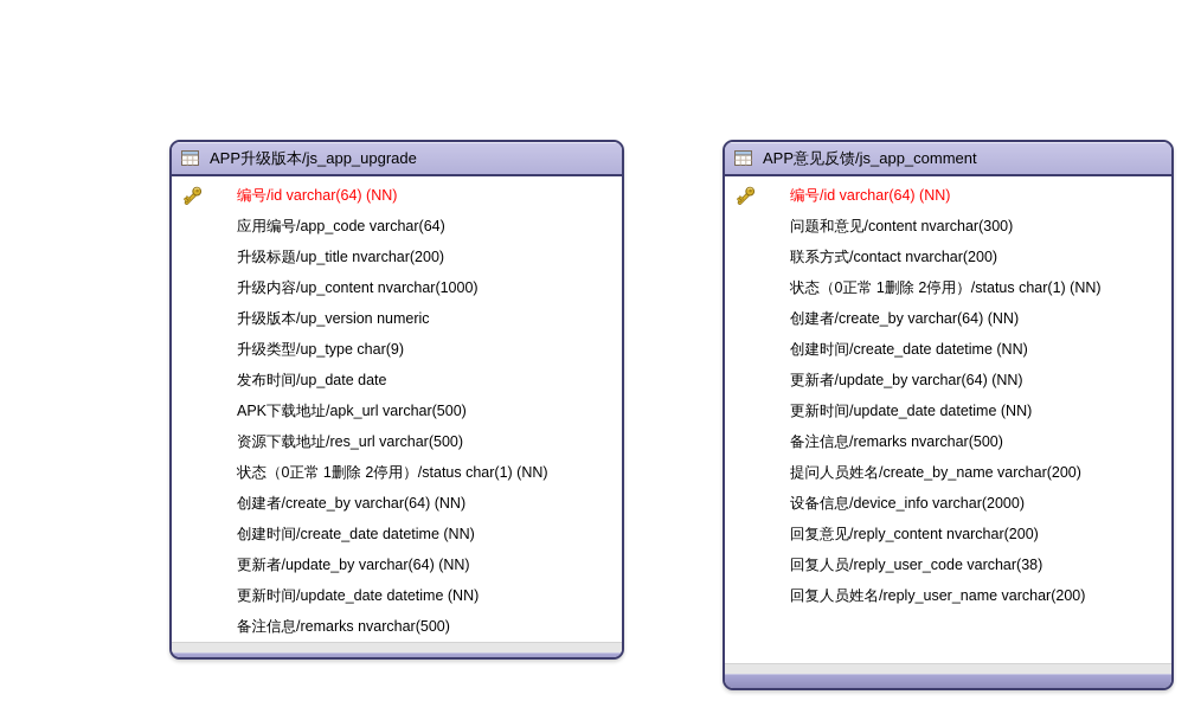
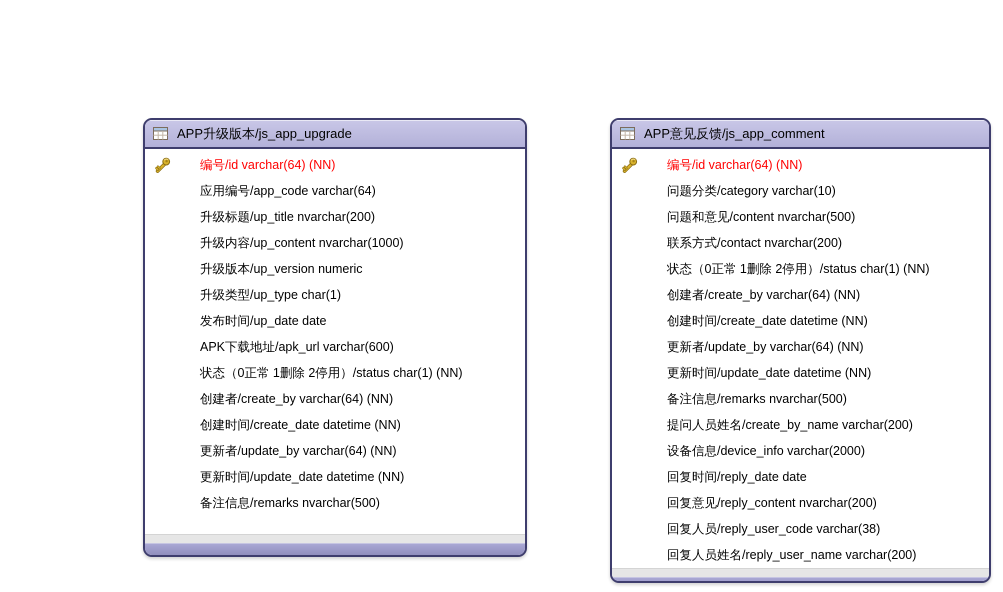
  APP升级版本/js_app_upgrade
  编号/id varchar(64) (NN)
  应用编号/app_code varchar(64)
  升级标题/up_title nvarchar(200)
  升级内容/up_content nvarchar(1000)
  升级版本/up_version numeric
- 升级类型/up_type char(9)
+ 升级类型/up_type char(1)
  发布时间/up_date date
- APK下载地址/apk_url varchar(500)
+ APK下载地址/apk_url varchar(600)
- 资源下载地址/res_url varchar(500)
  状态（0正常 1删除 2停用）/status char(1) (NN)
  创建者/create_by varchar(64) (NN)
  创建时间/create_date datetime (NN)
  更新者/update_by varchar(64) (NN)
  更新时间/update_date datetime (NN)
  备注信息/remarks nvarchar(500)
  APP意见反馈/js_app_comment
  编号/id varchar(64) (NN)
+ 问题分类/category varchar(10)
- 问题和意见/content nvarchar(300)
+ 问题和意见/content nvarchar(500)
  联系方式/contact nvarchar(200)
  状态（0正常 1删除 2停用）/status char(1) (NN)
  创建者/create_by varchar(64) (NN)
  创建时间/create_date datetime (NN)
  更新者/update_by varchar(64) (NN)
  更新时间/update_date datetime (NN)
  备注信息/remarks nvarchar(500)
  提问人员姓名/create_by_name varchar(200)
  设备信息/device_info varchar(2000)
+ 回复时间/reply_date date
  回复意见/reply_content nvarchar(200)
  回复人员/reply_user_code varchar(38)
  回复人员姓名/reply_user_name varchar(200)
